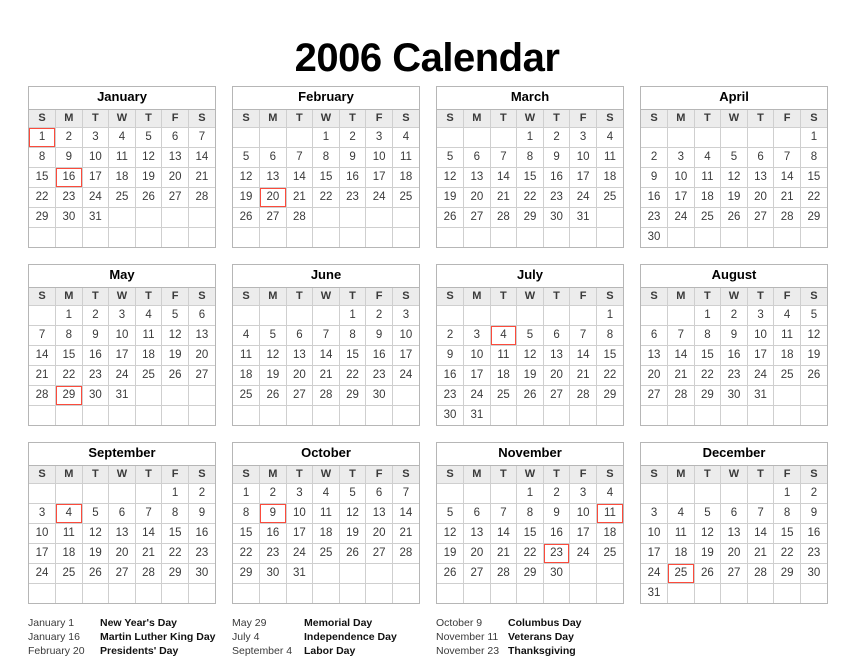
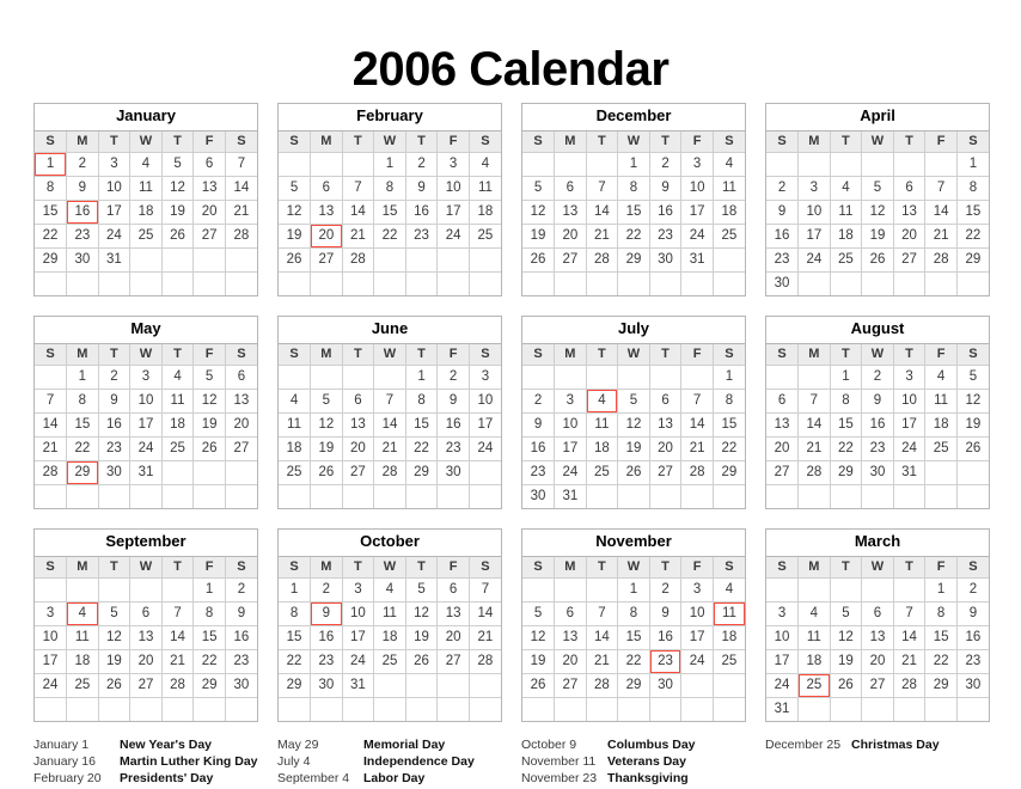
  2006 Calendar
  January
  S	M	T	W	T	F	S
  1	2	3	4	5	6	7
  8	9	10	11	12	13	14
  15	16	17	18	19	20	21
  22	23	24	25	26	27	28
  29	30	31
  February
  S	M	T	W	T	F	S
  			1	2	3	4
  5	6	7	8	9	10	11
  12	13	14	15	16	17	18
  19	20	21	22	23	24	25
  26	27	28
- March
+ December
  S	M	T	W	T	F	S
  			1	2	3	4
  5	6	7	8	9	10	11
  12	13	14	15	16	17	18
  19	20	21	22	23	24	25
  26	27	28	29	30	31
  April
  S	M	T	W	T	F	S
  						1
  2	3	4	5	6	7	8
  9	10	11	12	13	14	15
  16	17	18	19	20	21	22
  23	24	25	26	27	28	29
  30
  May
  S	M	T	W	T	F	S
  	1	2	3	4	5	6
  7	8	9	10	11	12	13
  14	15	16	17	18	19	20
  21	22	23	24	25	26	27
  28	29	30	31
  June
  S	M	T	W	T	F	S
  				1	2	3
  4	5	6	7	8	9	10
  11	12	13	14	15	16	17
  18	19	20	21	22	23	24
  25	26	27	28	29	30
  July
  S	M	T	W	T	F	S
  						1
  2	3	4	5	6	7	8
  9	10	11	12	13	14	15
  16	17	18	19	20	21	22
  23	24	25	26	27	28	29
  30	31
  August
  S	M	T	W	T	F	S
  		1	2	3	4	5
  6	7	8	9	10	11	12
  13	14	15	16	17	18	19
  20	21	22	23	24	25	26
  27	28	29	30	31
  September
  S	M	T	W	T	F	S
  					1	2
  3	4	5	6	7	8	9
  10	11	12	13	14	15	16
  17	18	19	20	21	22	23
  24	25	26	27	28	29	30
  October
  S	M	T	W	T	F	S
  1	2	3	4	5	6	7
  8	9	10	11	12	13	14
  15	16	17	18	19	20	21
  22	23	24	25	26	27	28
  29	30	31
  November
  S	M	T	W	T	F	S
  			1	2	3	4
  5	6	7	8	9	10	11
  12	13	14	15	16	17	18
  19	20	21	22	23	24	25
  26	27	28	29	30
- December
+ March
  S	M	T	W	T	F	S
  					1	2
  3	4	5	6	7	8	9
  10	11	12	13	14	15	16
  17	18	19	20	21	22	23
  24	25	26	27	28	29	30
  31
  January 1
  New Year's Day
  January 16
  Martin Luther King Day
  February 20
  Presidents' Day
  May 29
  Memorial Day
  July 4
  Independence Day
  September 4
  Labor Day
  October 9
  Columbus Day
  November 11
  Veterans Day
  November 23
  Thanksgiving
+ December 25
+ Christmas Day
